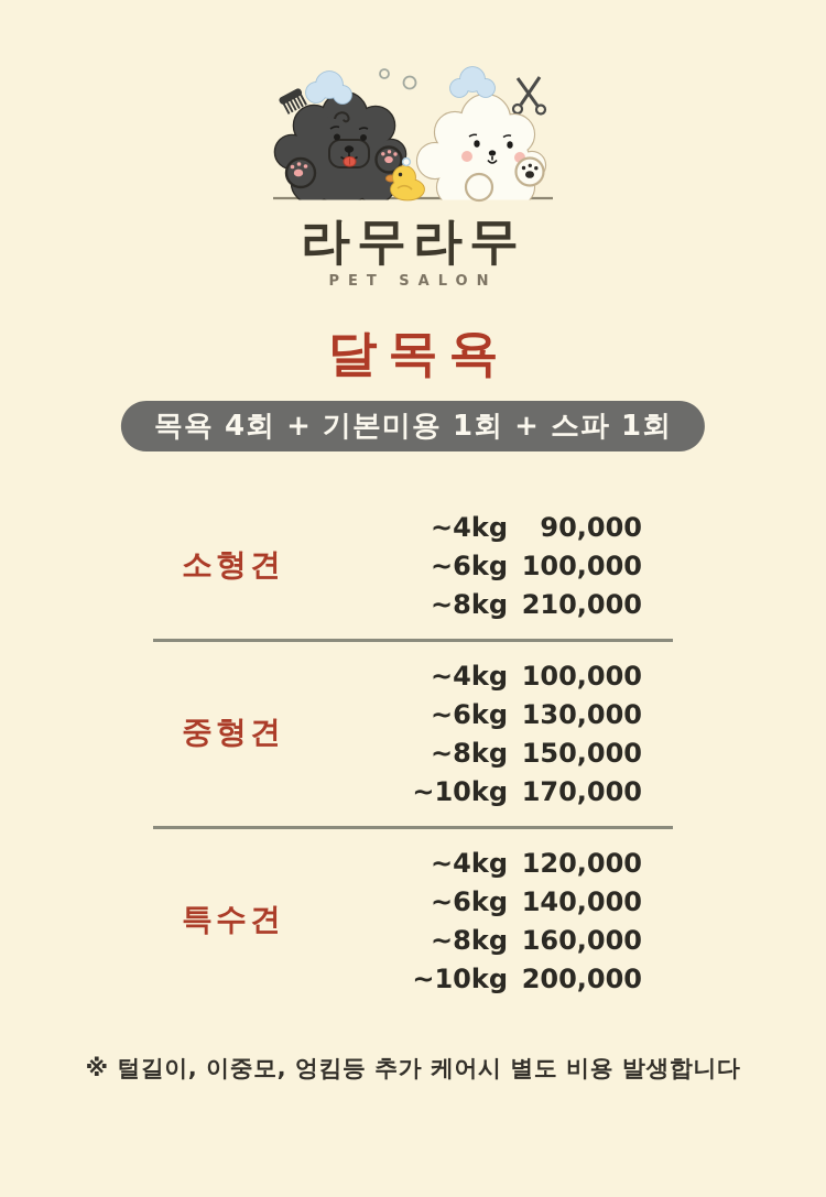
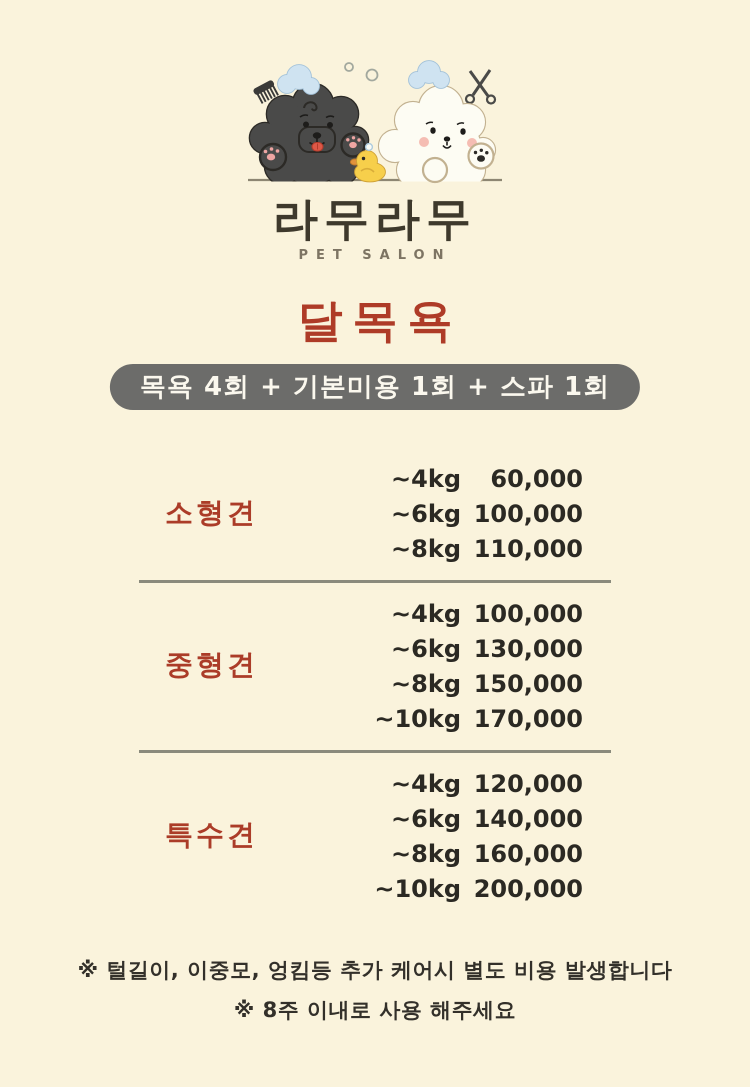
  라무라무
  PET SALON
  달목욕
  목욕 4회 + 기본미용 1회 + 스파 1회
  소형견
  ~4kg
- 90,000
+ 60,000
  ~6kg
  100,000
  ~8kg
- 210,000
+ 110,000
  중형견
  ~4kg
  100,000
  ~6kg
  130,000
  ~8kg
  150,000
  ~10kg
  170,000
  특수견
  ~4kg
  120,000
  ~6kg
  140,000
  ~8kg
  160,000
  ~10kg
  200,000
  ※ 털길이, 이중모, 엉킴등 추가 케어시 별도 비용 발생합니다
+ ※ 8주 이내로 사용 해주세요
